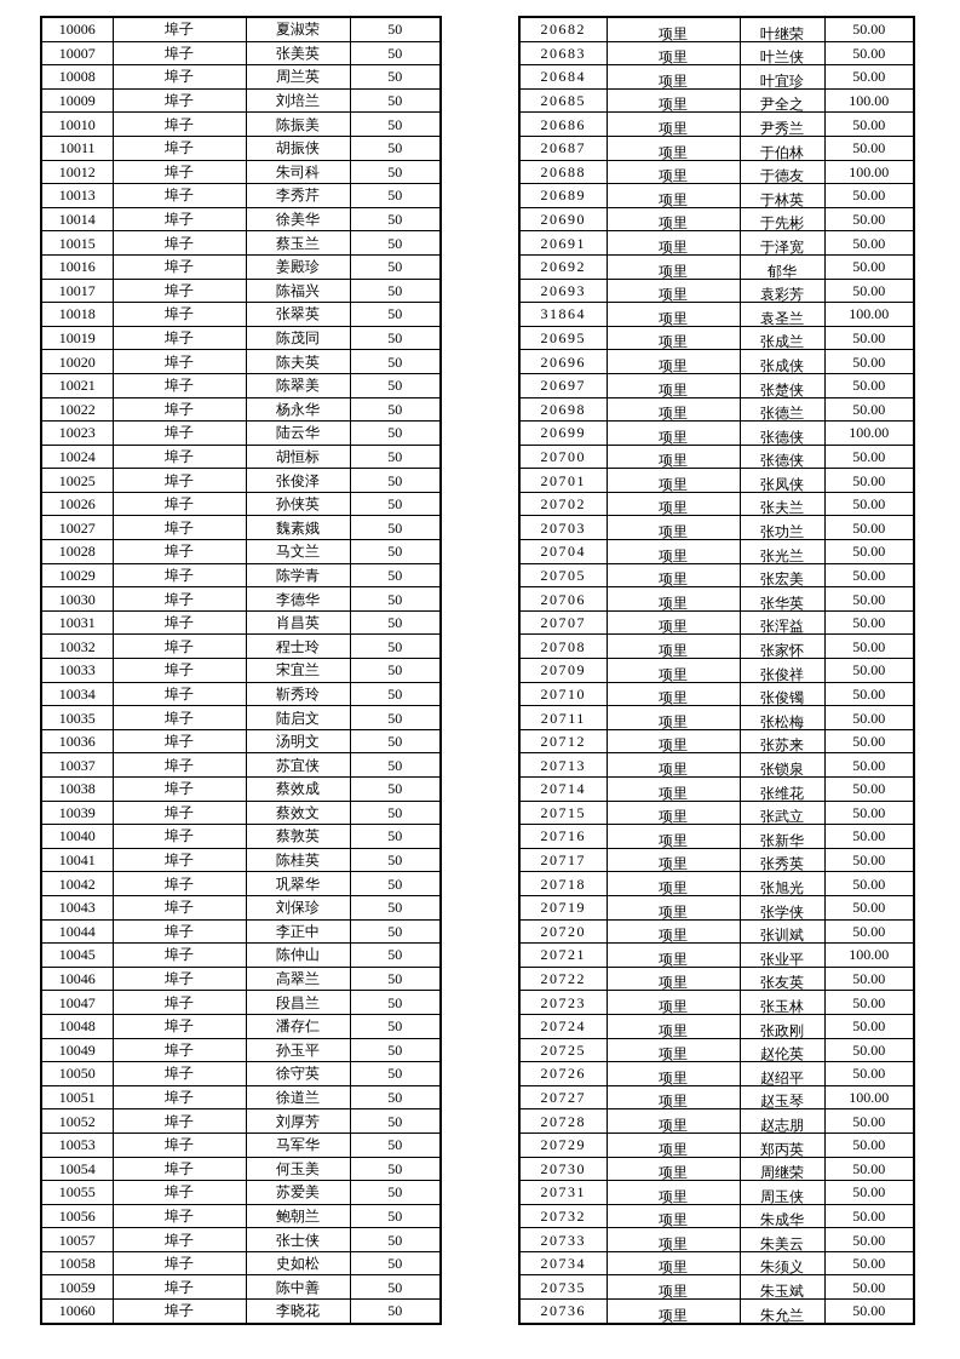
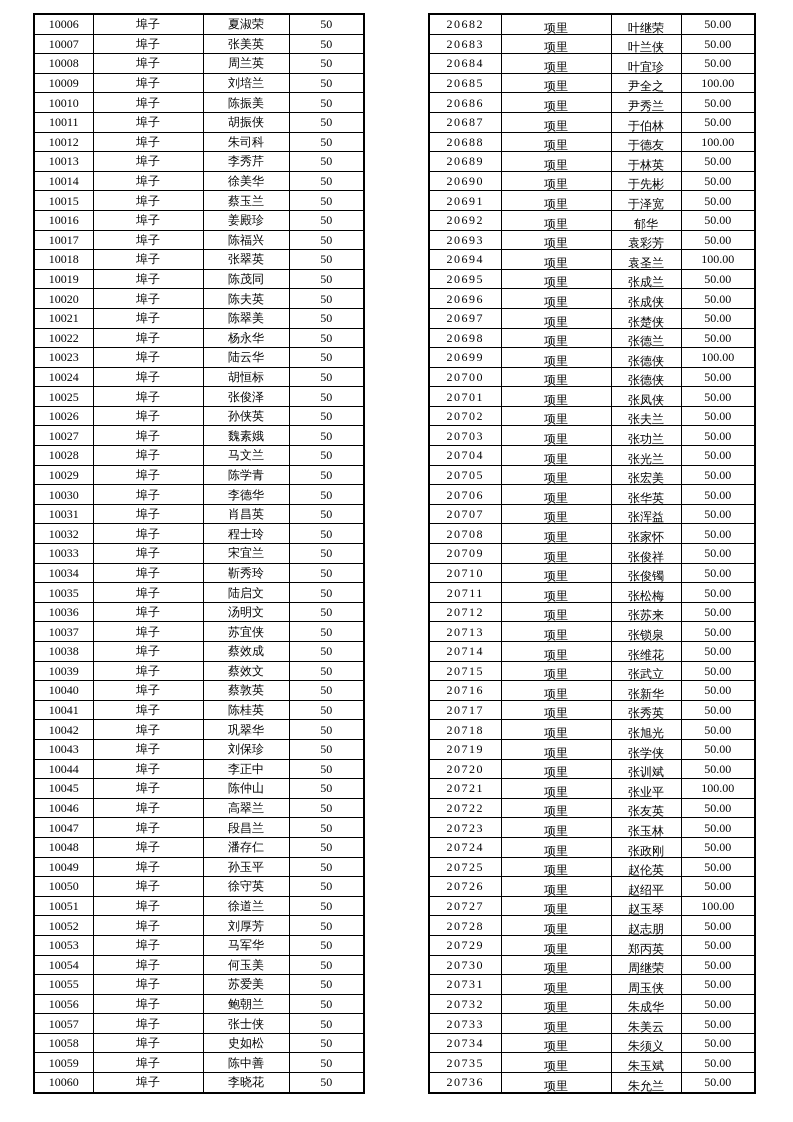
  10006	埠子	夏淑荣	50
  10007	埠子	张美英	50
  10008	埠子	周兰英	50
  10009	埠子	刘培兰	50
  10010	埠子	陈振美	50
  10011	埠子	胡振侠	50
  10012	埠子	朱司科	50
  10013	埠子	李秀芹	50
  10014	埠子	徐美华	50
  10015	埠子	蔡玉兰	50
  10016	埠子	姜殿珍	50
  10017	埠子	陈福兴	50
  10018	埠子	张翠英	50
  10019	埠子	陈茂同	50
  10020	埠子	陈夫英	50
  10021	埠子	陈翠美	50
  10022	埠子	杨永华	50
  10023	埠子	陆云华	50
  10024	埠子	胡恒标	50
  10025	埠子	张俊泽	50
  10026	埠子	孙侠英	50
  10027	埠子	魏素娥	50
  10028	埠子	马文兰	50
  10029	埠子	陈学青	50
  10030	埠子	李德华	50
  10031	埠子	肖昌英	50
  10032	埠子	程士玲	50
  10033	埠子	宋宜兰	50
  10034	埠子	靳秀玲	50
  10035	埠子	陆启文	50
  10036	埠子	汤明文	50
  10037	埠子	苏宜侠	50
  10038	埠子	蔡效成	50
  10039	埠子	蔡效文	50
  10040	埠子	蔡敦英	50
  10041	埠子	陈桂英	50
  10042	埠子	巩翠华	50
  10043	埠子	刘保珍	50
  10044	埠子	李正中	50
  10045	埠子	陈仲山	50
  10046	埠子	高翠兰	50
  10047	埠子	段昌兰	50
  10048	埠子	潘存仁	50
  10049	埠子	孙玉平	50
  10050	埠子	徐守英	50
  10051	埠子	徐道兰	50
  10052	埠子	刘厚芳	50
  10053	埠子	马军华	50
  10054	埠子	何玉美	50
  10055	埠子	苏爱美	50
  10056	埠子	鲍朝兰	50
  10057	埠子	张士侠	50
  10058	埠子	史如松	50
  10059	埠子	陈中善	50
  10060	埠子	李晓花	50
  20682	项里	叶继荣	50.00
  20683	项里	叶兰侠	50.00
  20684	项里	叶宜珍	50.00
  20685	项里	尹全之	100.00
  20686	项里	尹秀兰	50.00
  20687	项里	于伯林	50.00
  20688	项里	于德友	100.00
  20689	项里	于林英	50.00
  20690	项里	于先彬	50.00
  20691	项里	于泽宽	50.00
  20692	项里	郁华	50.00
  20693	项里	袁彩芳	50.00
- 31864	项里	袁圣兰	100.00
+ 20694	项里	袁圣兰	100.00
  20695	项里	张成兰	50.00
  20696	项里	张成侠	50.00
  20697	项里	张楚侠	50.00
  20698	项里	张德兰	50.00
  20699	项里	张德侠	100.00
  20700	项里	张德侠	50.00
  20701	项里	张凤侠	50.00
  20702	项里	张夫兰	50.00
  20703	项里	张功兰	50.00
  20704	项里	张光兰	50.00
  20705	项里	张宏美	50.00
  20706	项里	张华英	50.00
  20707	项里	张浑益	50.00
  20708	项里	张家怀	50.00
  20709	项里	张俊祥	50.00
  20710	项里	张俊镯	50.00
  20711	项里	张松梅	50.00
  20712	项里	张苏来	50.00
  20713	项里	张锁泉	50.00
  20714	项里	张维花	50.00
  20715	项里	张武立	50.00
  20716	项里	张新华	50.00
  20717	项里	张秀英	50.00
  20718	项里	张旭光	50.00
  20719	项里	张学侠	50.00
  20720	项里	张训斌	50.00
  20721	项里	张业平	100.00
  20722	项里	张友英	50.00
  20723	项里	张玉林	50.00
  20724	项里	张政刚	50.00
  20725	项里	赵伦英	50.00
  20726	项里	赵绍平	50.00
  20727	项里	赵玉琴	100.00
  20728	项里	赵志朋	50.00
  20729	项里	郑丙英	50.00
  20730	项里	周继荣	50.00
  20731	项里	周玉侠	50.00
  20732	项里	朱成华	50.00
  20733	项里	朱美云	50.00
  20734	项里	朱须义	50.00
  20735	项里	朱玉斌	50.00
  20736	项里	朱允兰	50.00
